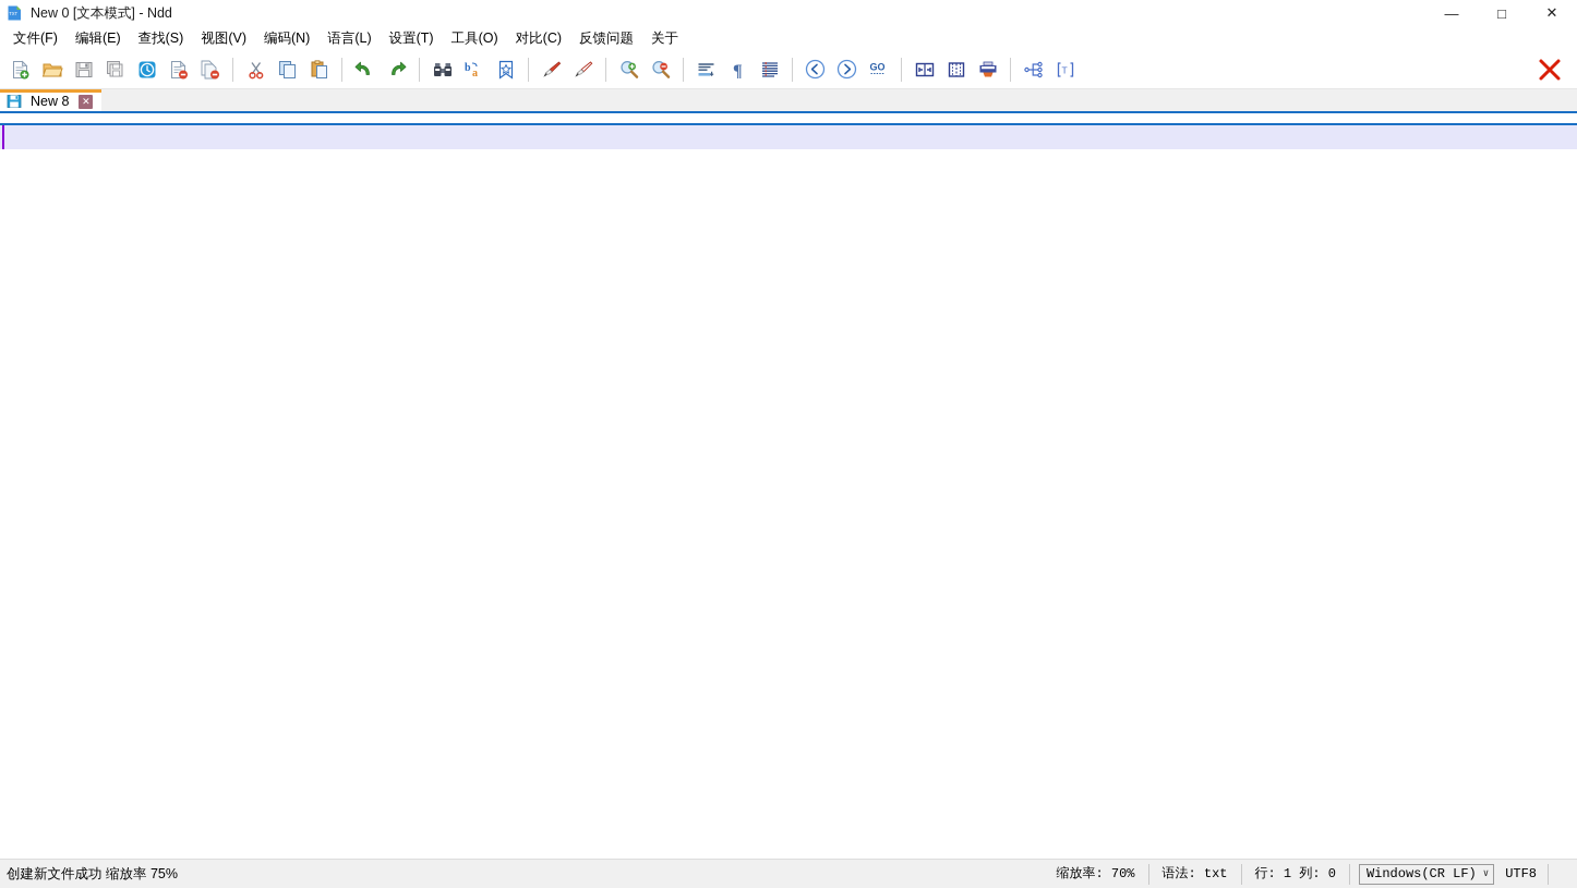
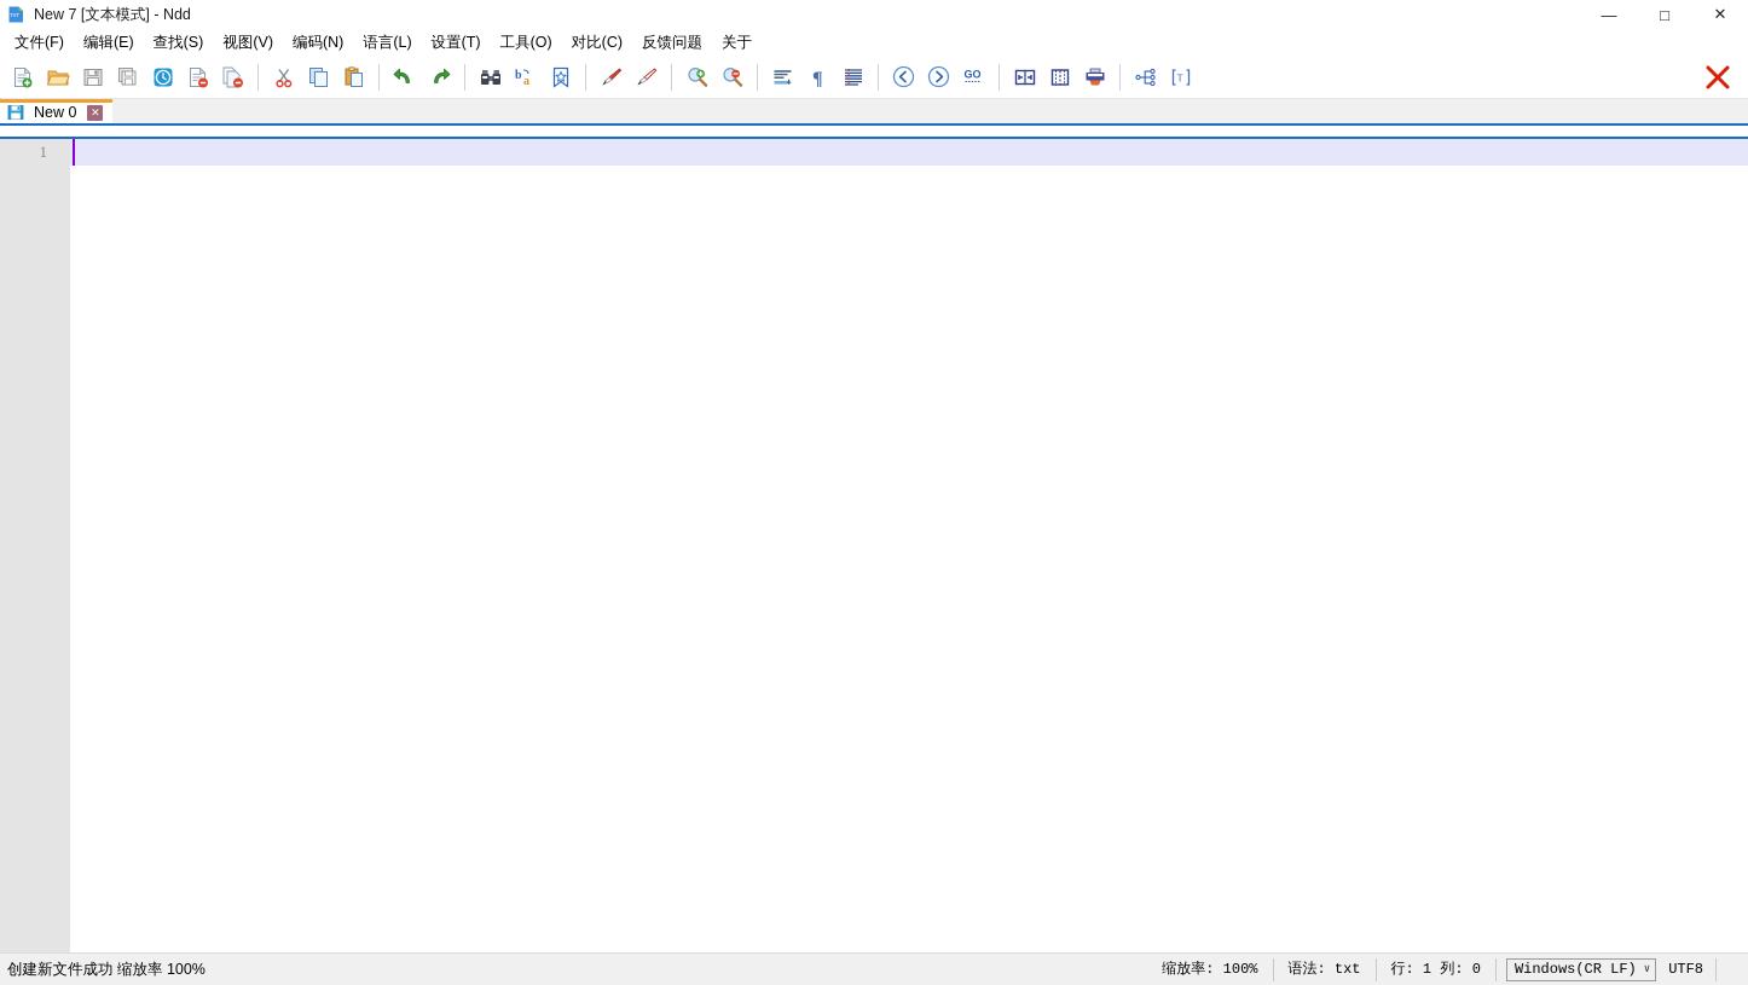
- New 0 [文本模式] - Ndd
+ New 7 [文本模式] - Ndd
  —
  □
  ✕
  文件(F)
  编辑(E)
  查找(S)
  视图(V)
  编码(N)
  语言(L)
  设置(T)
  工具(O)
  对比(C)
  反馈问题
  关于
  b
  a
  ¶
  GO
  T
- New 8
+ New 0
  ✕
+ 1
- 创建新文件成功 缩放率 75%
+ 创建新文件成功 缩放率 100%
- 缩放率: 70%
+ 缩放率: 100%
  语法: txt
  行: 1 列: 0
  Windows(CR LF)
  ∨
  UTF8
